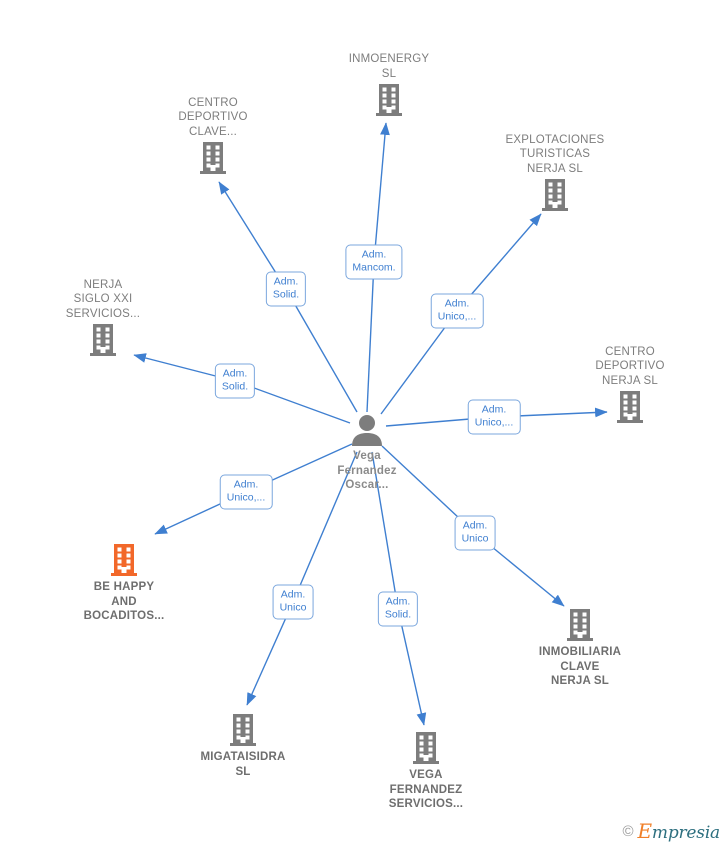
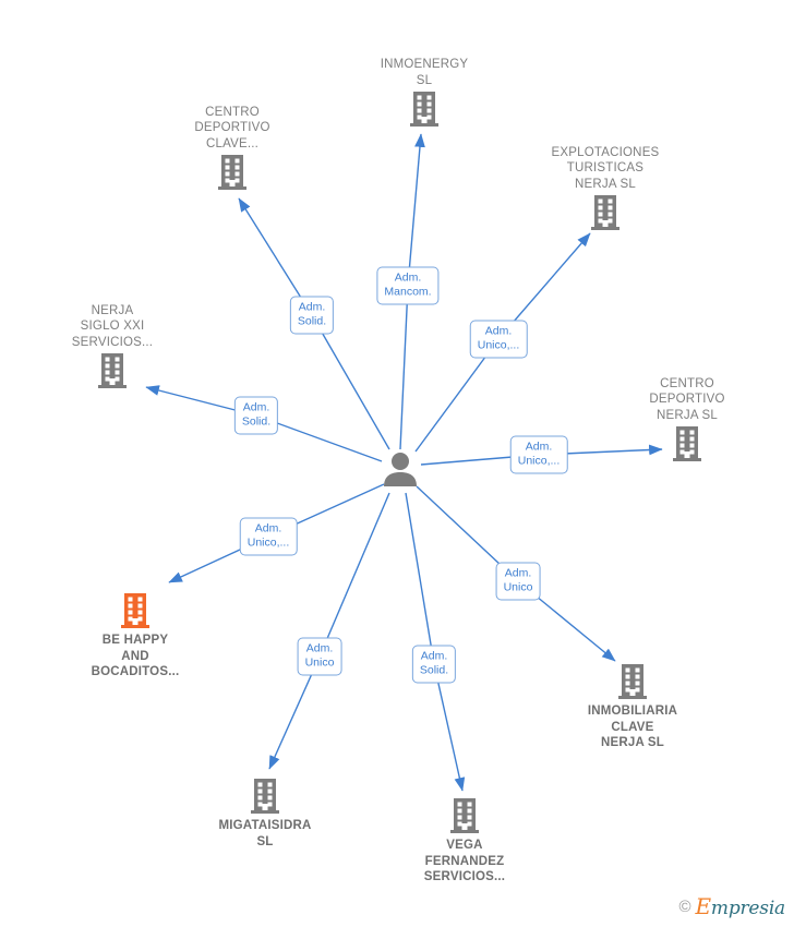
- Vega
- Fernandez
- Oscar...
  INMOENERGY
  SL
  CENTRO
  DEPORTIVO
  CLAVE...
  EXPLOTACIONES
  TURISTICAS
  NERJA SL
  NERJA
  SIGLO XXI
  SERVICIOS...
  CENTRO
  DEPORTIVO
  NERJA SL
  BE HAPPY
  AND
  BOCADITOS...
  INMOBILIARIA
  CLAVE
  NERJA SL
  MIGATAISIDRA
  SL
  VEGA
  FERNANDEZ
  SERVICIOS...
  Adm.
  Mancom.
  Adm.
  Solid.
  Adm.
  Unico,...
  Adm.
  Solid.
  Adm.
  Unico,...
  Adm.
  Unico,...
  Adm.
  Unico
  Adm.
  Solid.
  Adm.
  Unico
  ©
  Empresia
